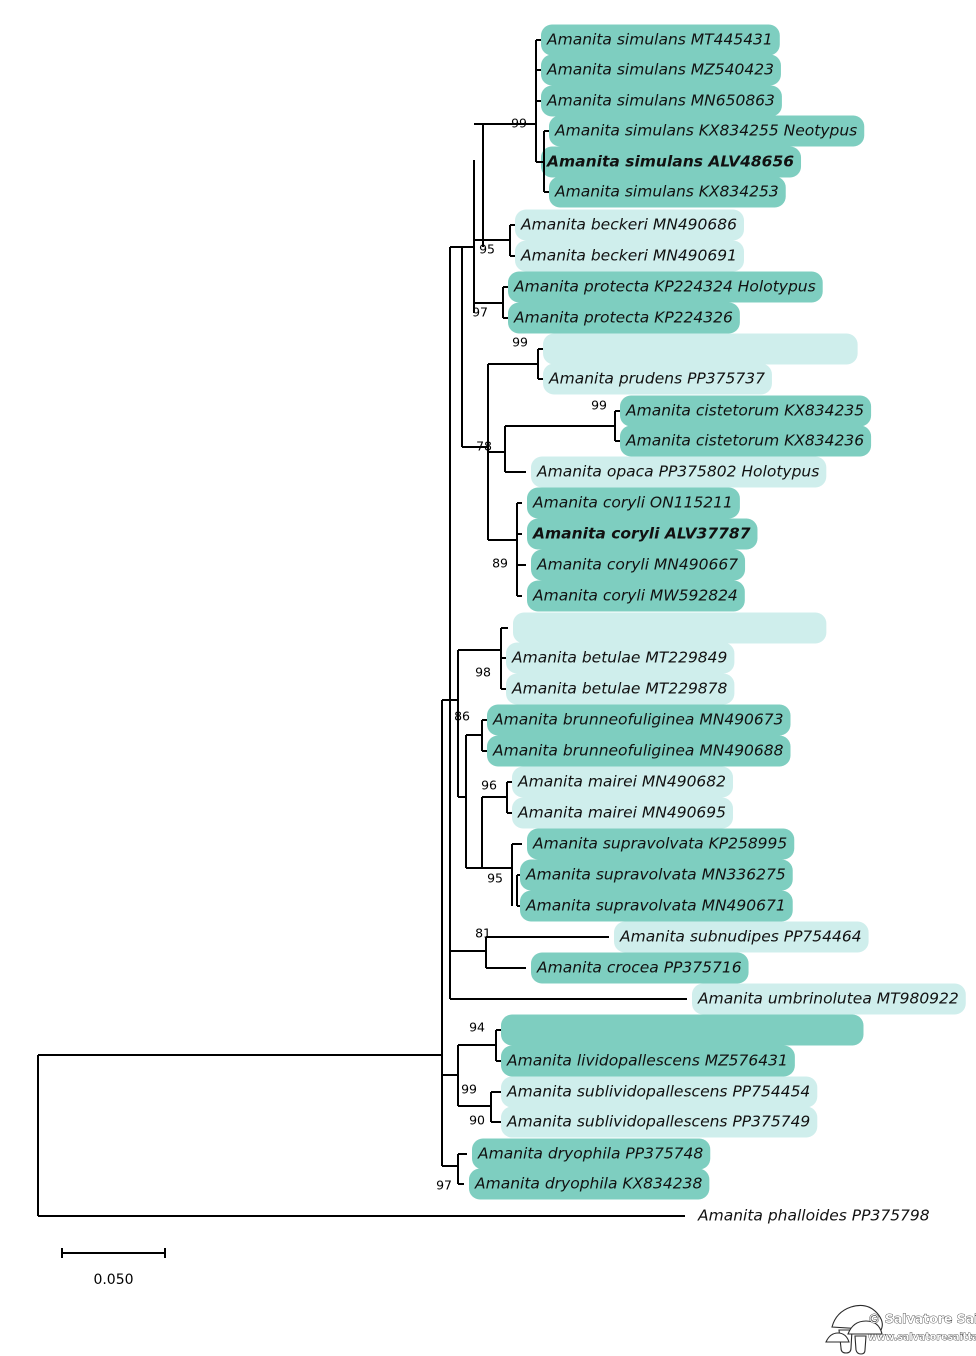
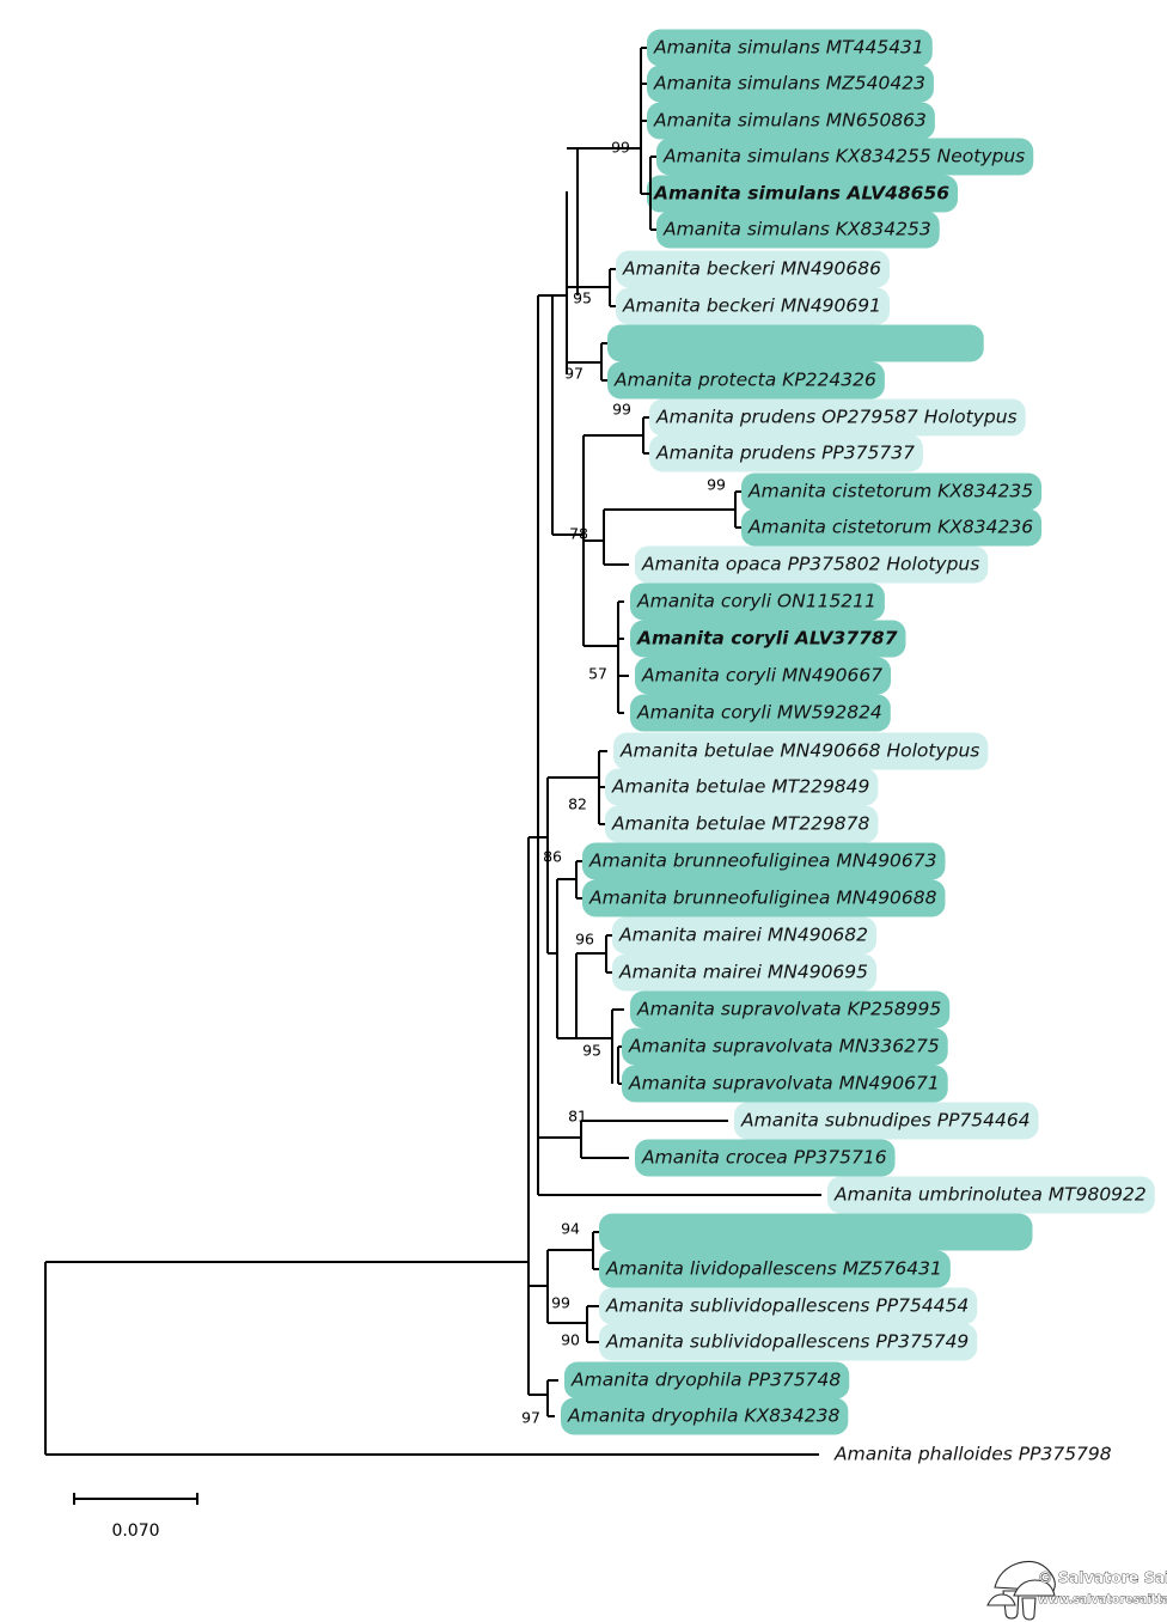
  Amanita simulans MT445431
  Amanita simulans MZ540423
  Amanita simulans MN650863
  Amanita simulans KX834255 Neotypus
  Amanita simulans ALV48656
  Amanita simulans KX834253
  Amanita beckeri MN490686
  Amanita beckeri MN490691
- Amanita protecta KP224324 Holotypus
  Amanita protecta KP224326
+ Amanita prudens OP279587 Holotypus
  Amanita prudens PP375737
  Amanita cistetorum KX834235
  Amanita cistetorum KX834236
  Amanita opaca PP375802 Holotypus
  Amanita coryli ON115211
  Amanita coryli ALV37787
  Amanita coryli MN490667
  Amanita coryli MW592824
+ Amanita betulae MN490668 Holotypus
  Amanita betulae MT229849
  Amanita betulae MT229878
  Amanita brunneofuliginea MN490673
  Amanita brunneofuliginea MN490688
  Amanita mairei MN490682
  Amanita mairei MN490695
  Amanita supravolvata KP258995
  Amanita supravolvata MN336275
  Amanita supravolvata MN490671
  Amanita subnudipes PP754464
  Amanita crocea PP375716
  Amanita umbrinolutea MT980922
  Amanita lividopallescens MZ576431
  Amanita sublividopallescens PP754454
  Amanita sublividopallescens PP375749
  Amanita dryophila PP375748
  Amanita dryophila KX834238
  Amanita phalloides PP375798
  99
  95
  97
  99
  78
  99
- 89
+ 57
- 98
+ 82
  86
  96
  95
  81
  94
  99
  90
  97
- 0.050
+ 0.070
  © Salvatore Sa
  www.salvatoresaitta
